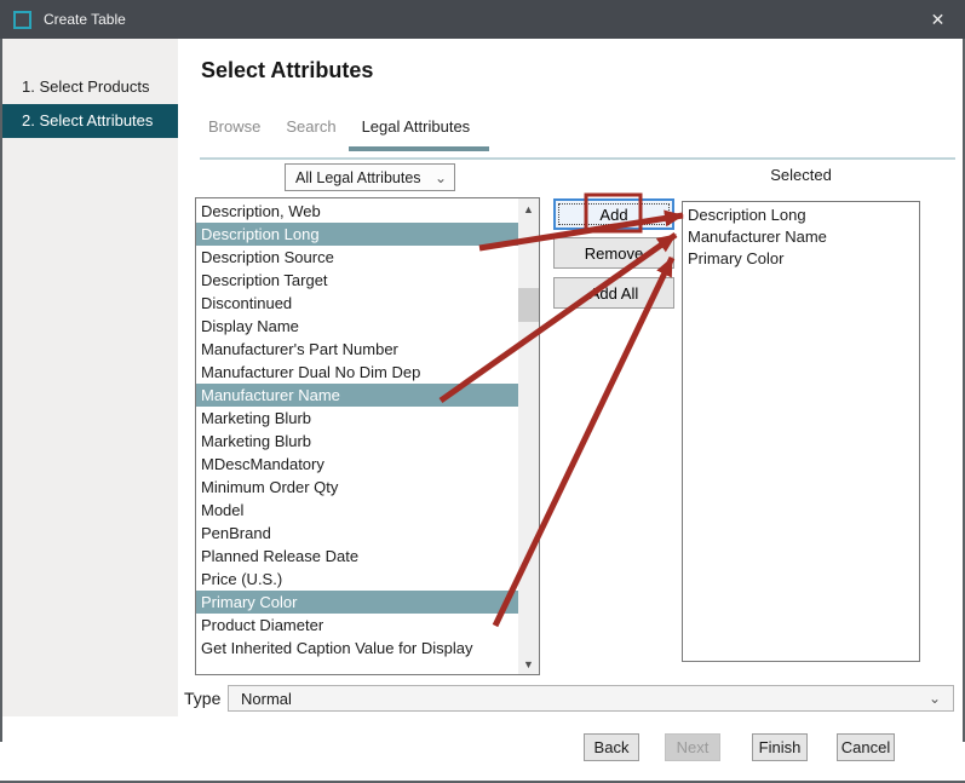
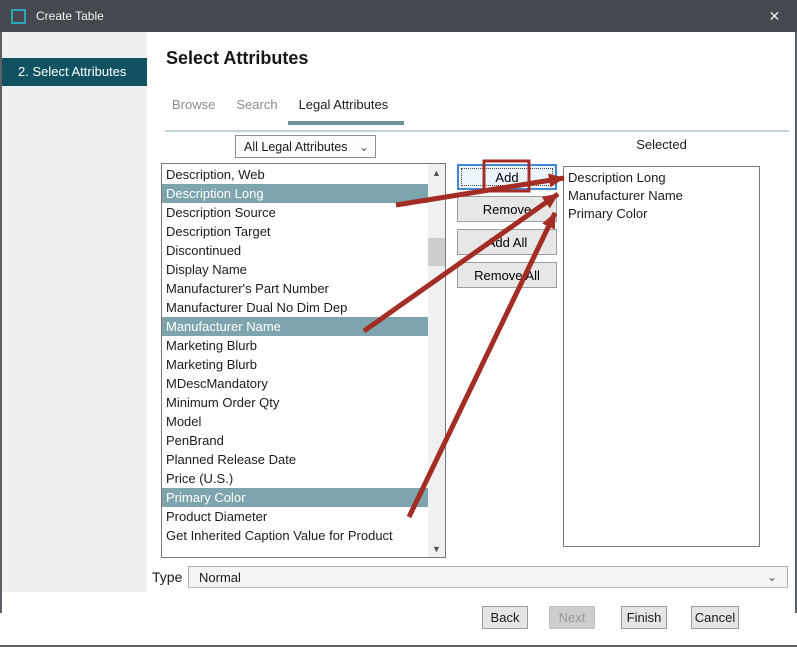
  Create Table
  ✕
- 1. Select Products
  2. Select Attributes
  Select Attributes
  Browse
  Search
  Legal Attributes
  All Legal Attributes
  ⌄
  Selected
  Description, Web
  Description Long
  Description Source
  Description Target
  Discontinued
  Display Name
  Manufacturer's Part Number
  Manufacturer Dual No Dim Dep
  Manufacturer Name
  Marketing Blurb
  Marketing Blurb
  MDescMandatory
  Minimum Order Qty
  Model
  PenBrand
  Planned Release Date
  Price (U.S.)
  Primary Color
  Product Diameter
- Get Inherited Caption Value for Display
+ Get Inherited Caption Value for Product
  ▲
  ▼
  Add
  Remove
  dd All
+ Remove All
  Description Long
  Manufacturer Name
  Primary Color
  Type
  Normal
  ⌄
  Back
  Next
  Finish
  Cancel
